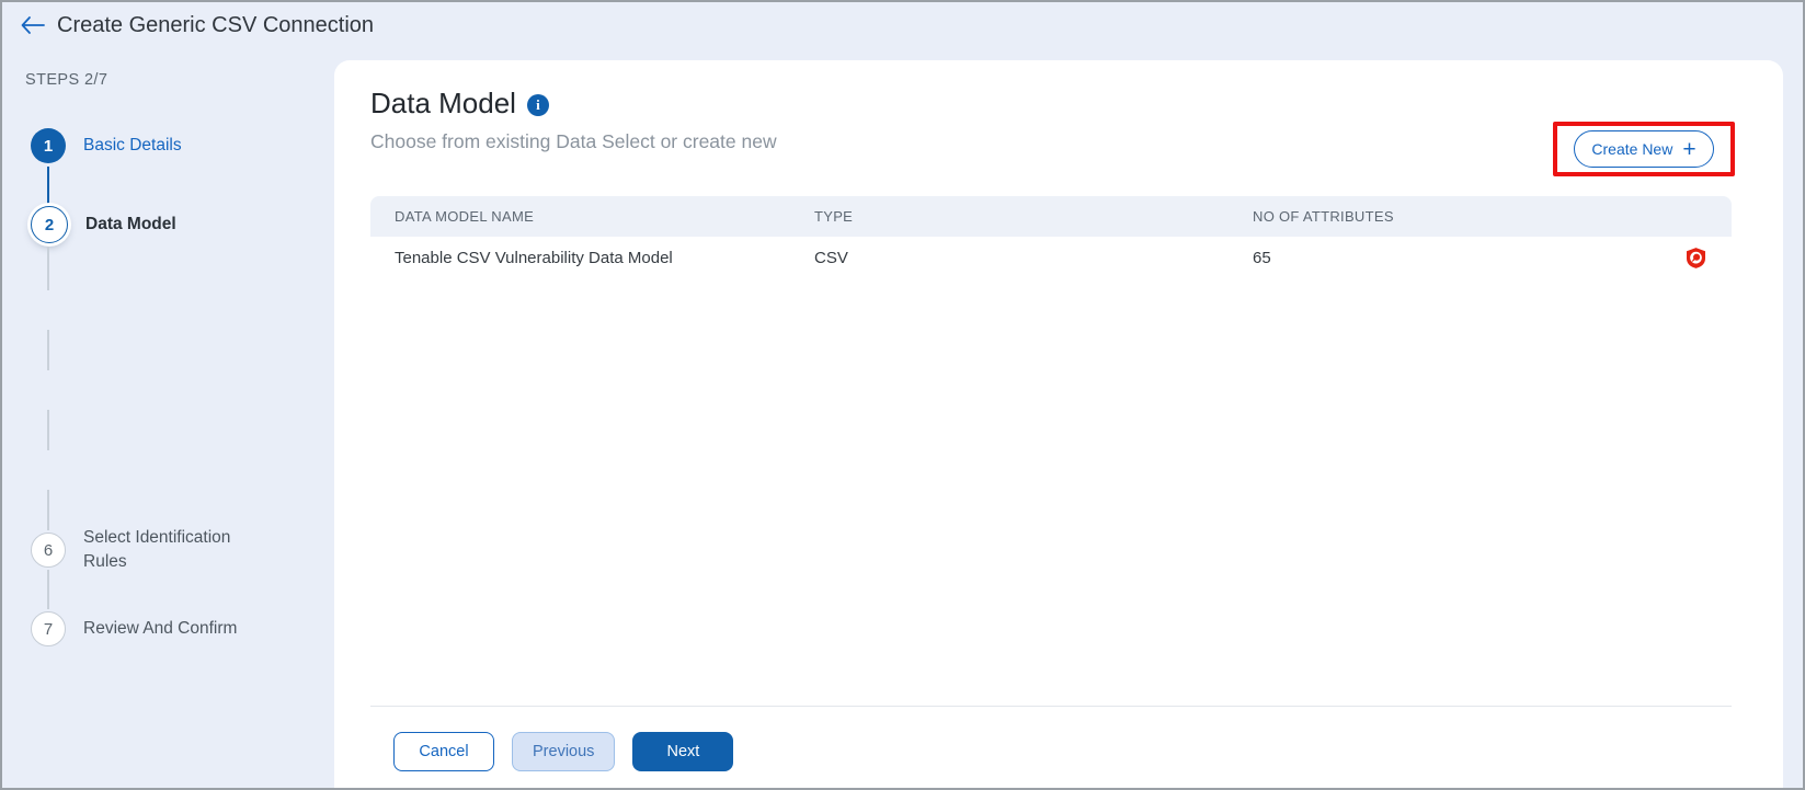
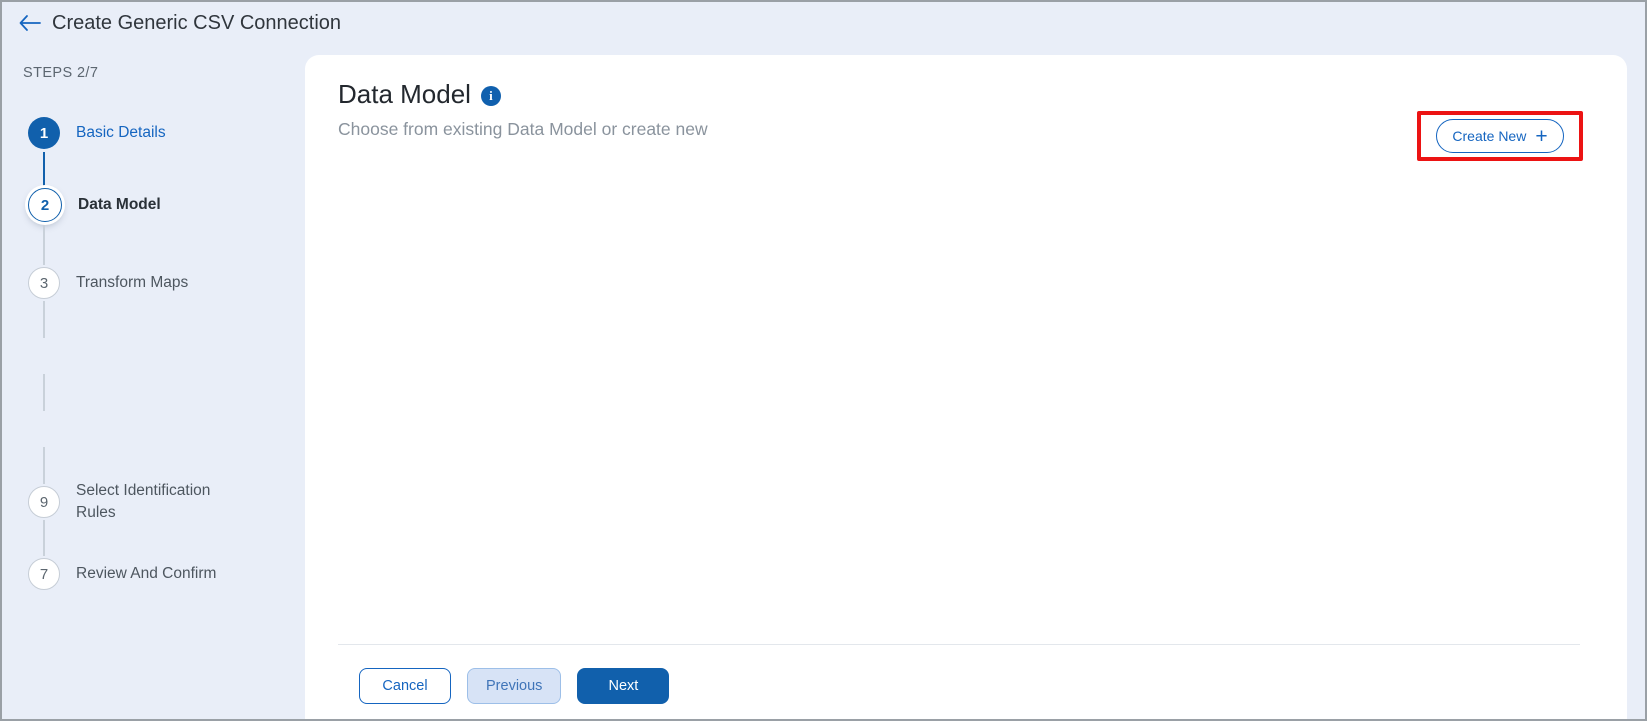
  Create Generic CSV Connection
  STEPS 2/7
  1
  Basic Details
  2
  Data Model
+ 3
+ Transform Maps
- 6
+ 9
  Select Identification Rules
  7
  Review And Confirm
  Data Model i
- Choose from existing Data Select or create new
+ Choose from existing Data Model or create new
  Create New
  +
- DATA MODEL NAME
- TYPE
- NO OF ATTRIBUTES
- Tenable CSV Vulnerability Data Model
- CSV
- 65
  Cancel
  Previous
  Next
